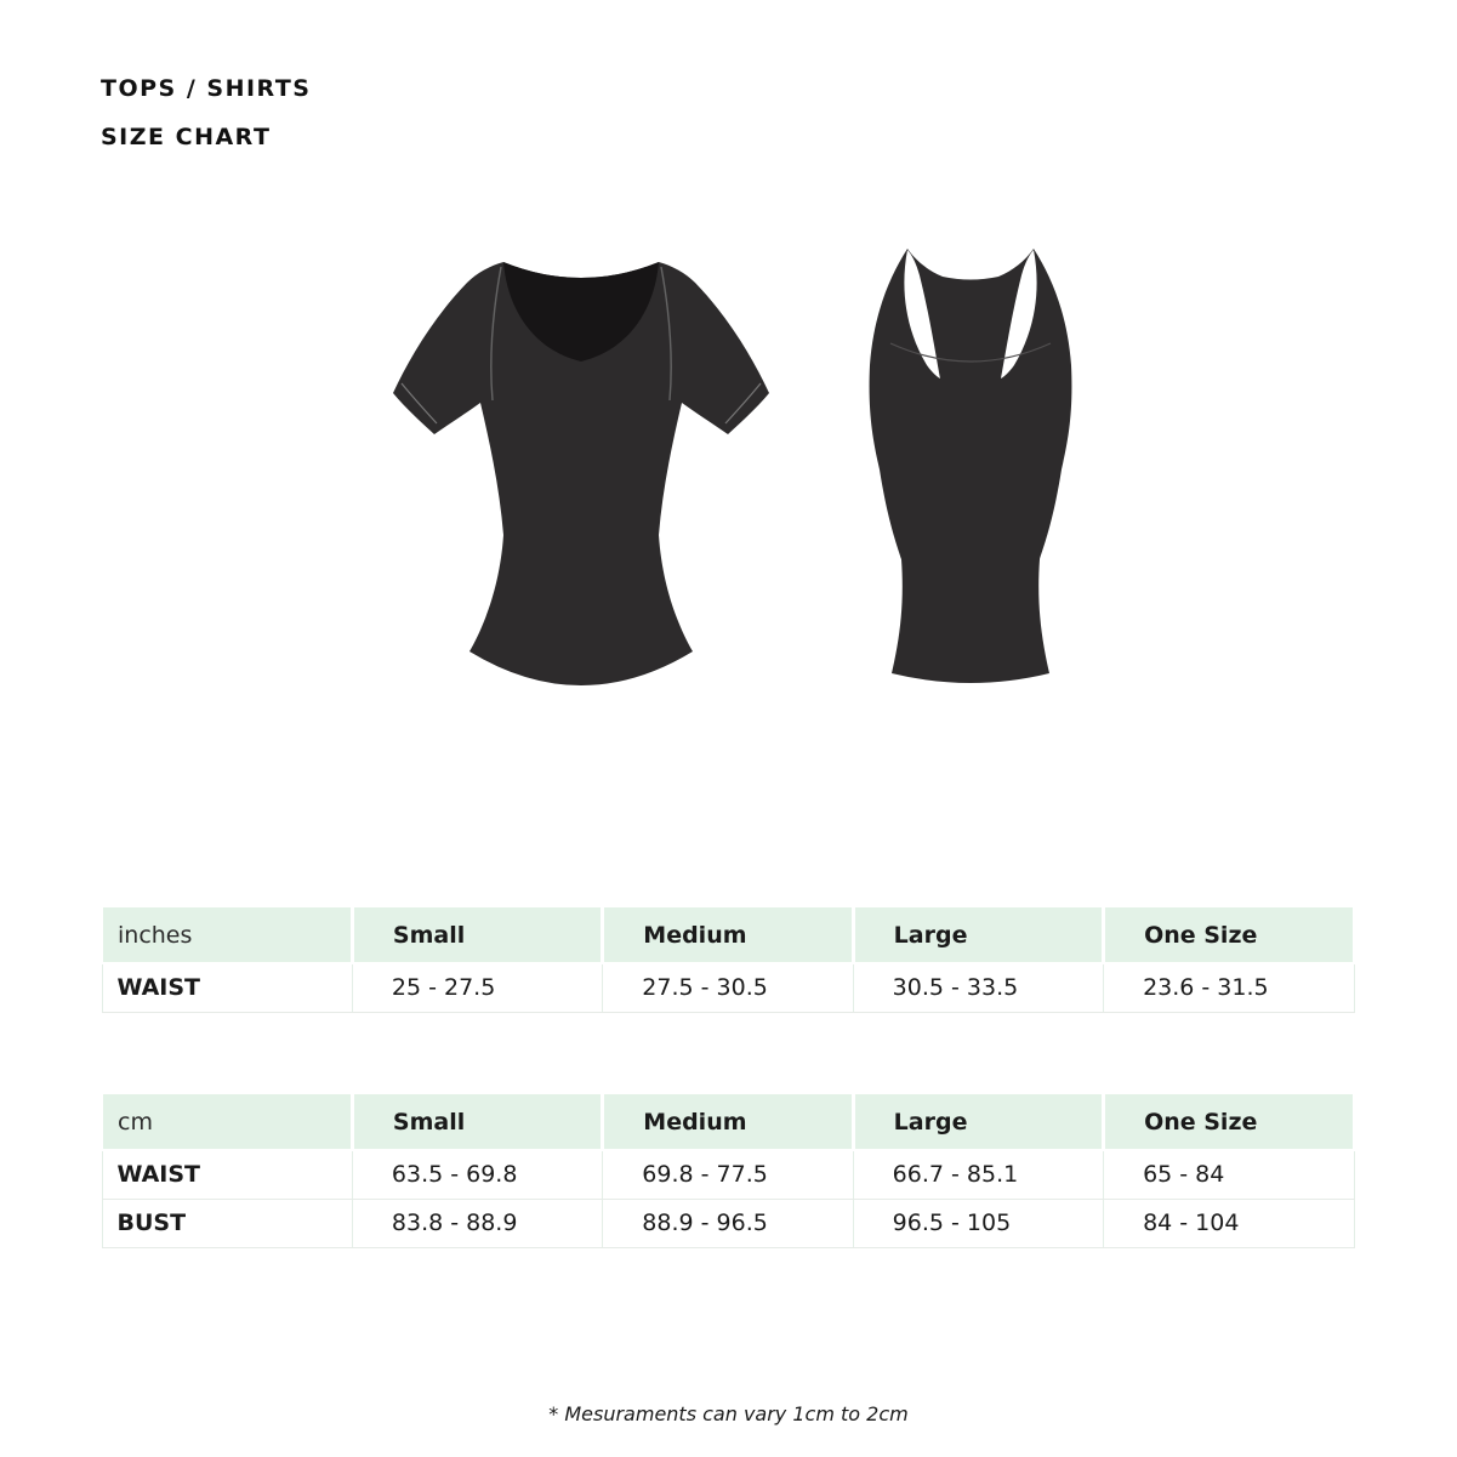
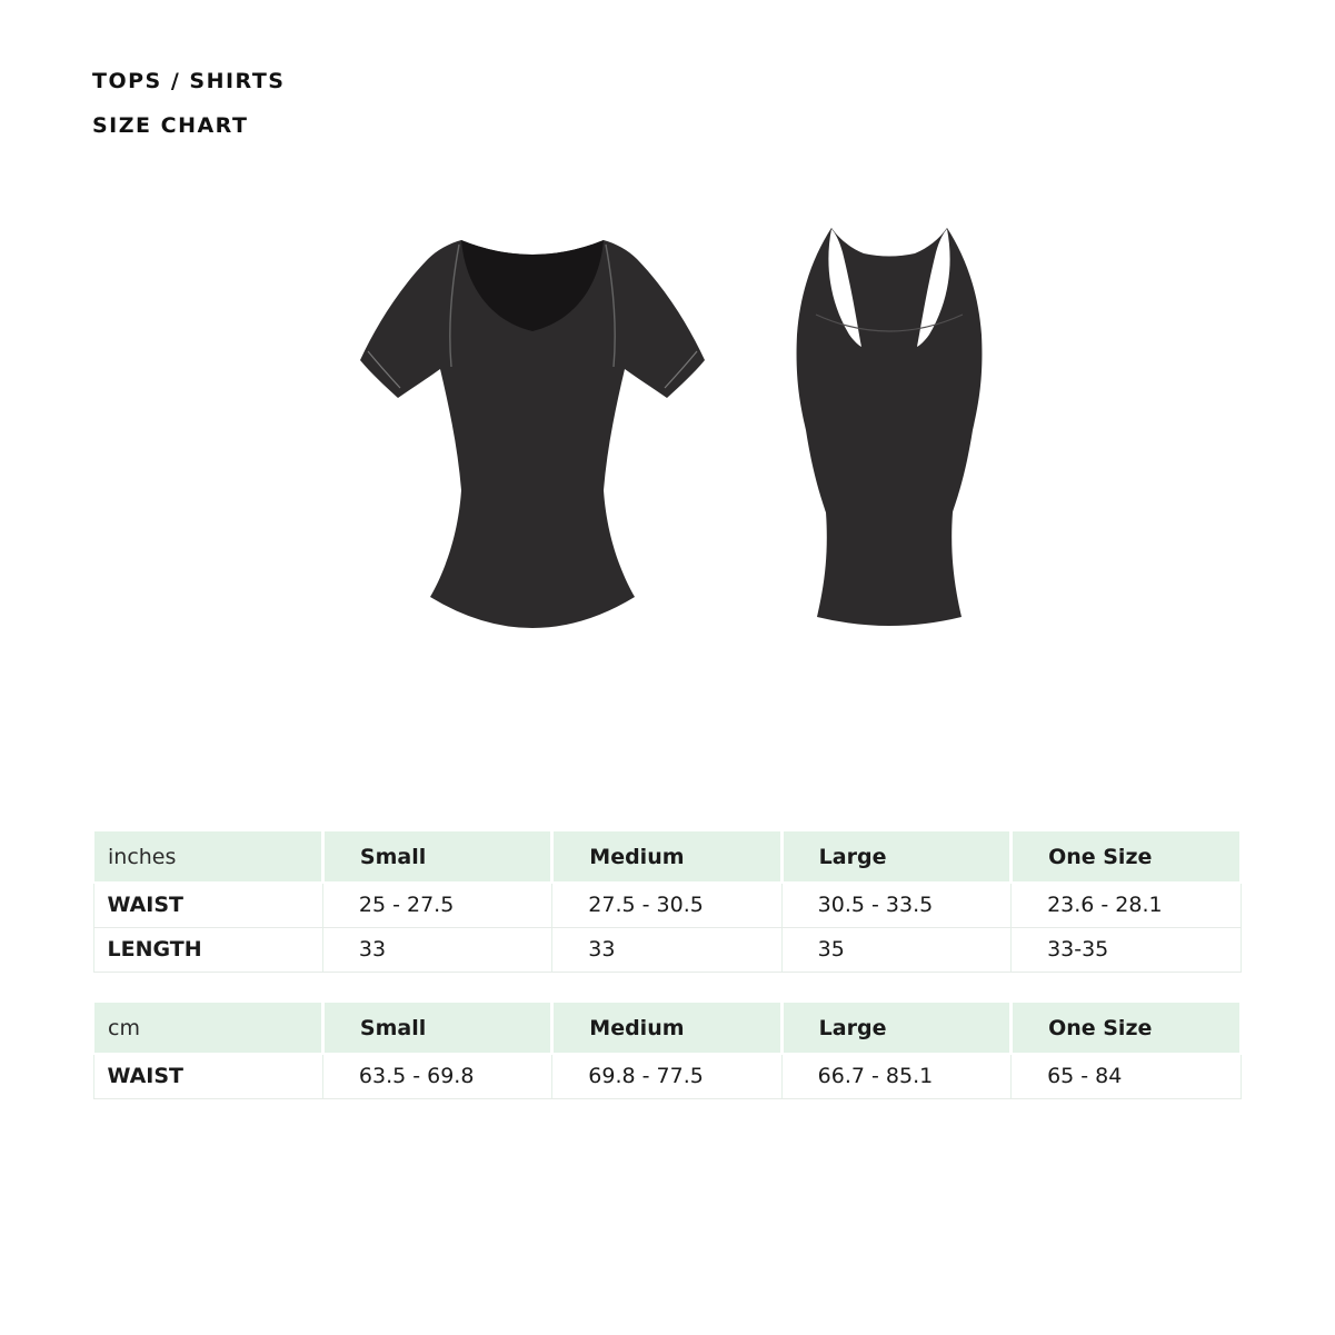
  TOPS / SHIRTS
  SIZE CHART
  inches	Small	Medium	Large	One Size
- WAIST	25 - 27.5	27.5 - 30.5	30.5 - 33.5	23.6 - 31.5
+ WAIST	25 - 27.5	27.5 - 30.5	30.5 - 33.5	23.6 - 28.1
+ LENGTH	33	33	35	33-35
  cm	Small	Medium	Large	One Size
  WAIST	63.5 - 69.8	69.8 - 77.5	66.7 - 85.1	65 - 84
- BUST	83.8 - 88.9	88.9 - 96.5	96.5 - 105	84 - 104
- * Mesuraments can vary 1cm to 2cm
